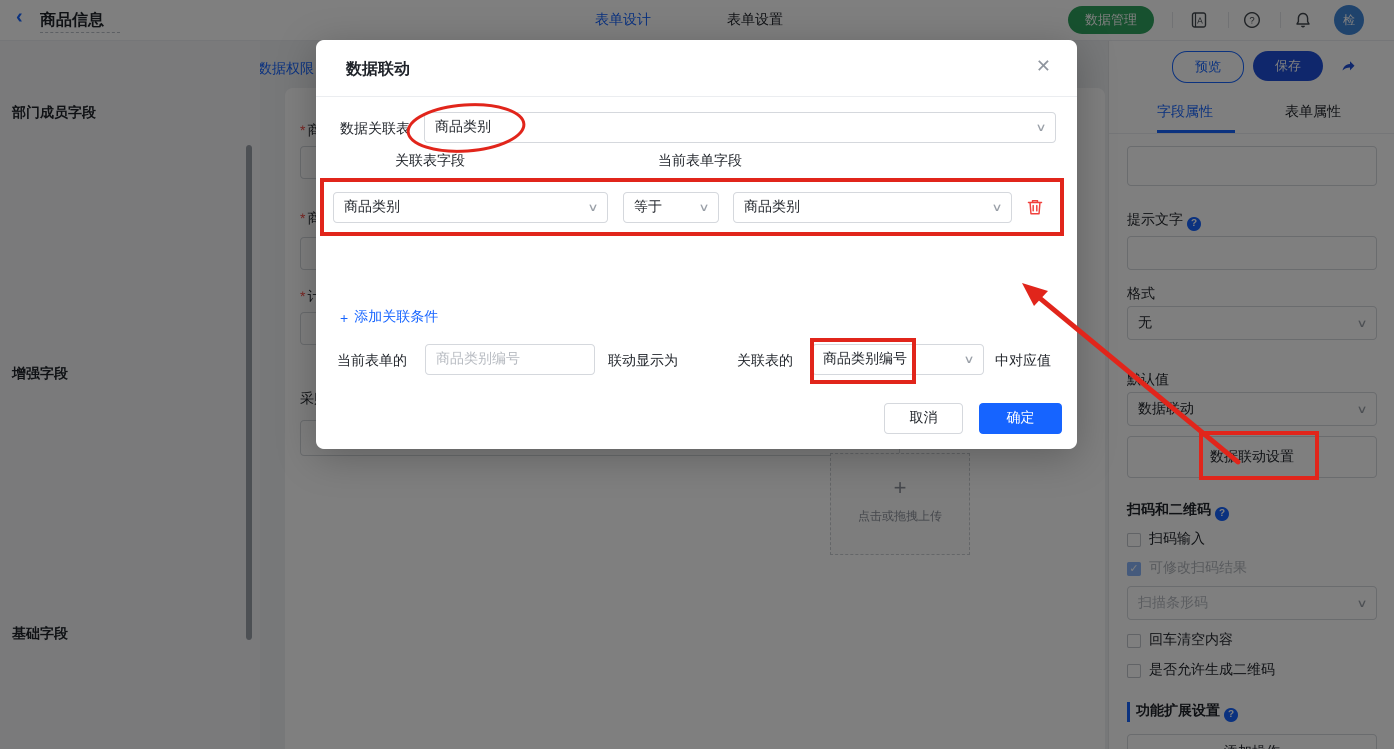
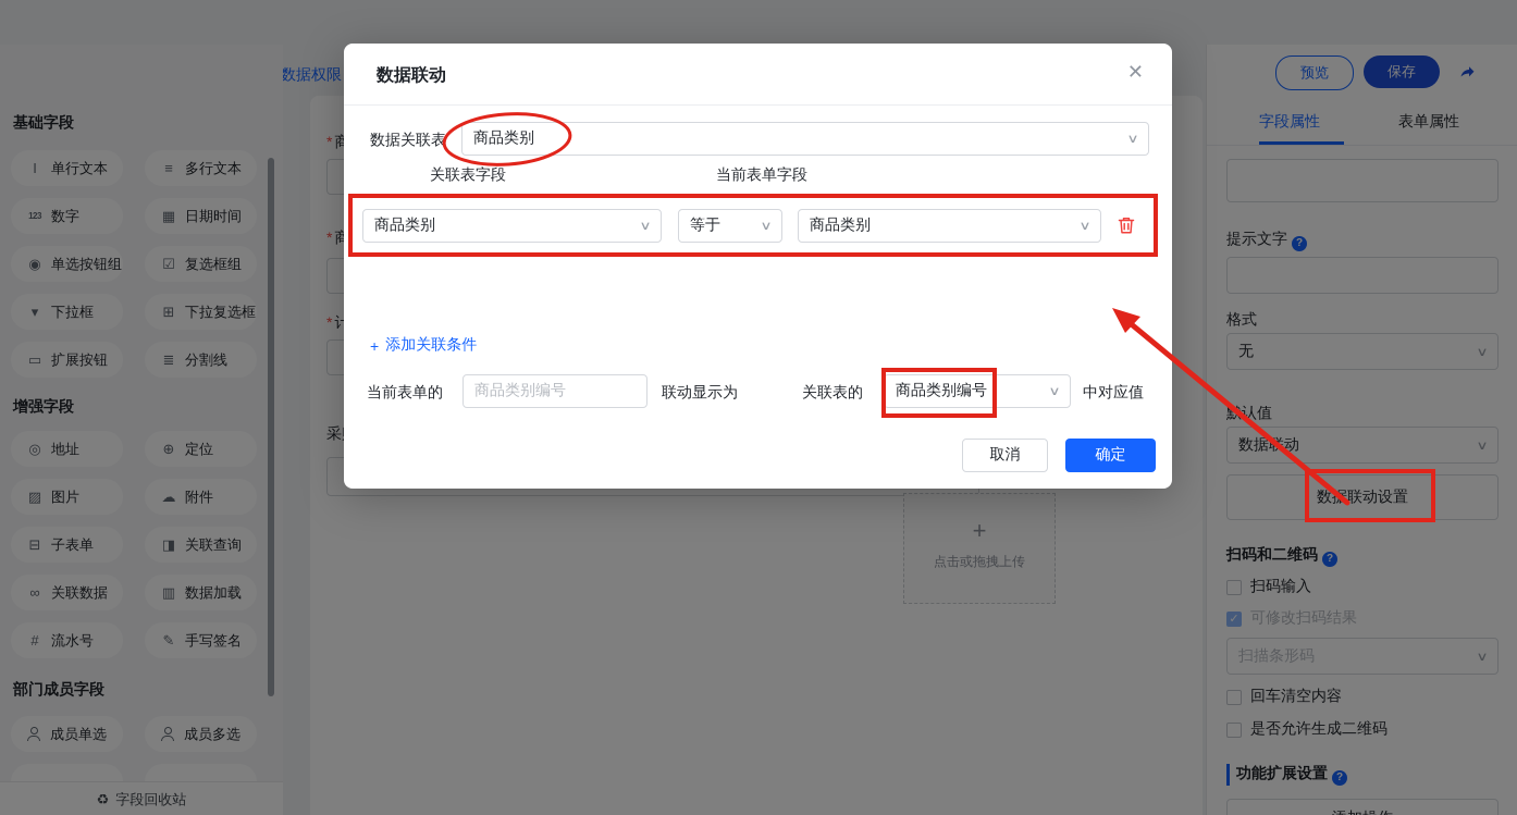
- ‹
- 商品信息
- 表单设计
- 表单设置
- 数据管理
- A
- ?
- 检
  数据权限
- 部门成员字段
+ 基础字段
+ I
+ 单行文本
+ ≡
+ 多行文本
+ 123
+ 数字
+ ▦
+ 日期时间
+ ◉
+ 单选按钮组
+ ☑
+ 复选框组
+ ▾
+ 下拉框
+ ⊞
+ 下拉复选框
+ ▭
+ 扩展按钮
+ ≣
+ 分割线
  增强字段
+ ◎
+ 地址
+ ⊕
+ 定位
+ ▨
+ 图片
+ ☁
+ 附件
+ ⊟
+ 子表单
+ ◨
+ 关联查询
+ ∞
+ 关联数据
+ ▥
+ 数据加载
+ #
+ 流水号
+ ✎
+ 手写签名
- 基础字段
+ 部门成员字段
+ 成员单选
+ 成员多选
+ ♻
+ 字段回收站
  +
  点击或拖拽上传
  字段属性
  表单属性
  提示文字 ?
  格式
  无
  ∨
  数据动
  ∨
  数联动设置
  扫码和二维码 ?
  扫码输入
  ✓
  可修改扫码结果
  扫描条形码
  ∨
  回车清空内容
  是否允许生成二维码
  功能扩展设置 ?
  预览
  保存
  数据联动
  ✕
  数据关联表
  商品类别
  ∨
  关联表字段
  当前表单字段
  商品类别
  ∨
  等于
  ∨
  商品类别
  ∨
  +
  添加关联条件
  当前表单的
  商品类别编号
  联动显示为
  关联表的
  商品类别编号
  ∨
  中对应值
  取消
  确定
